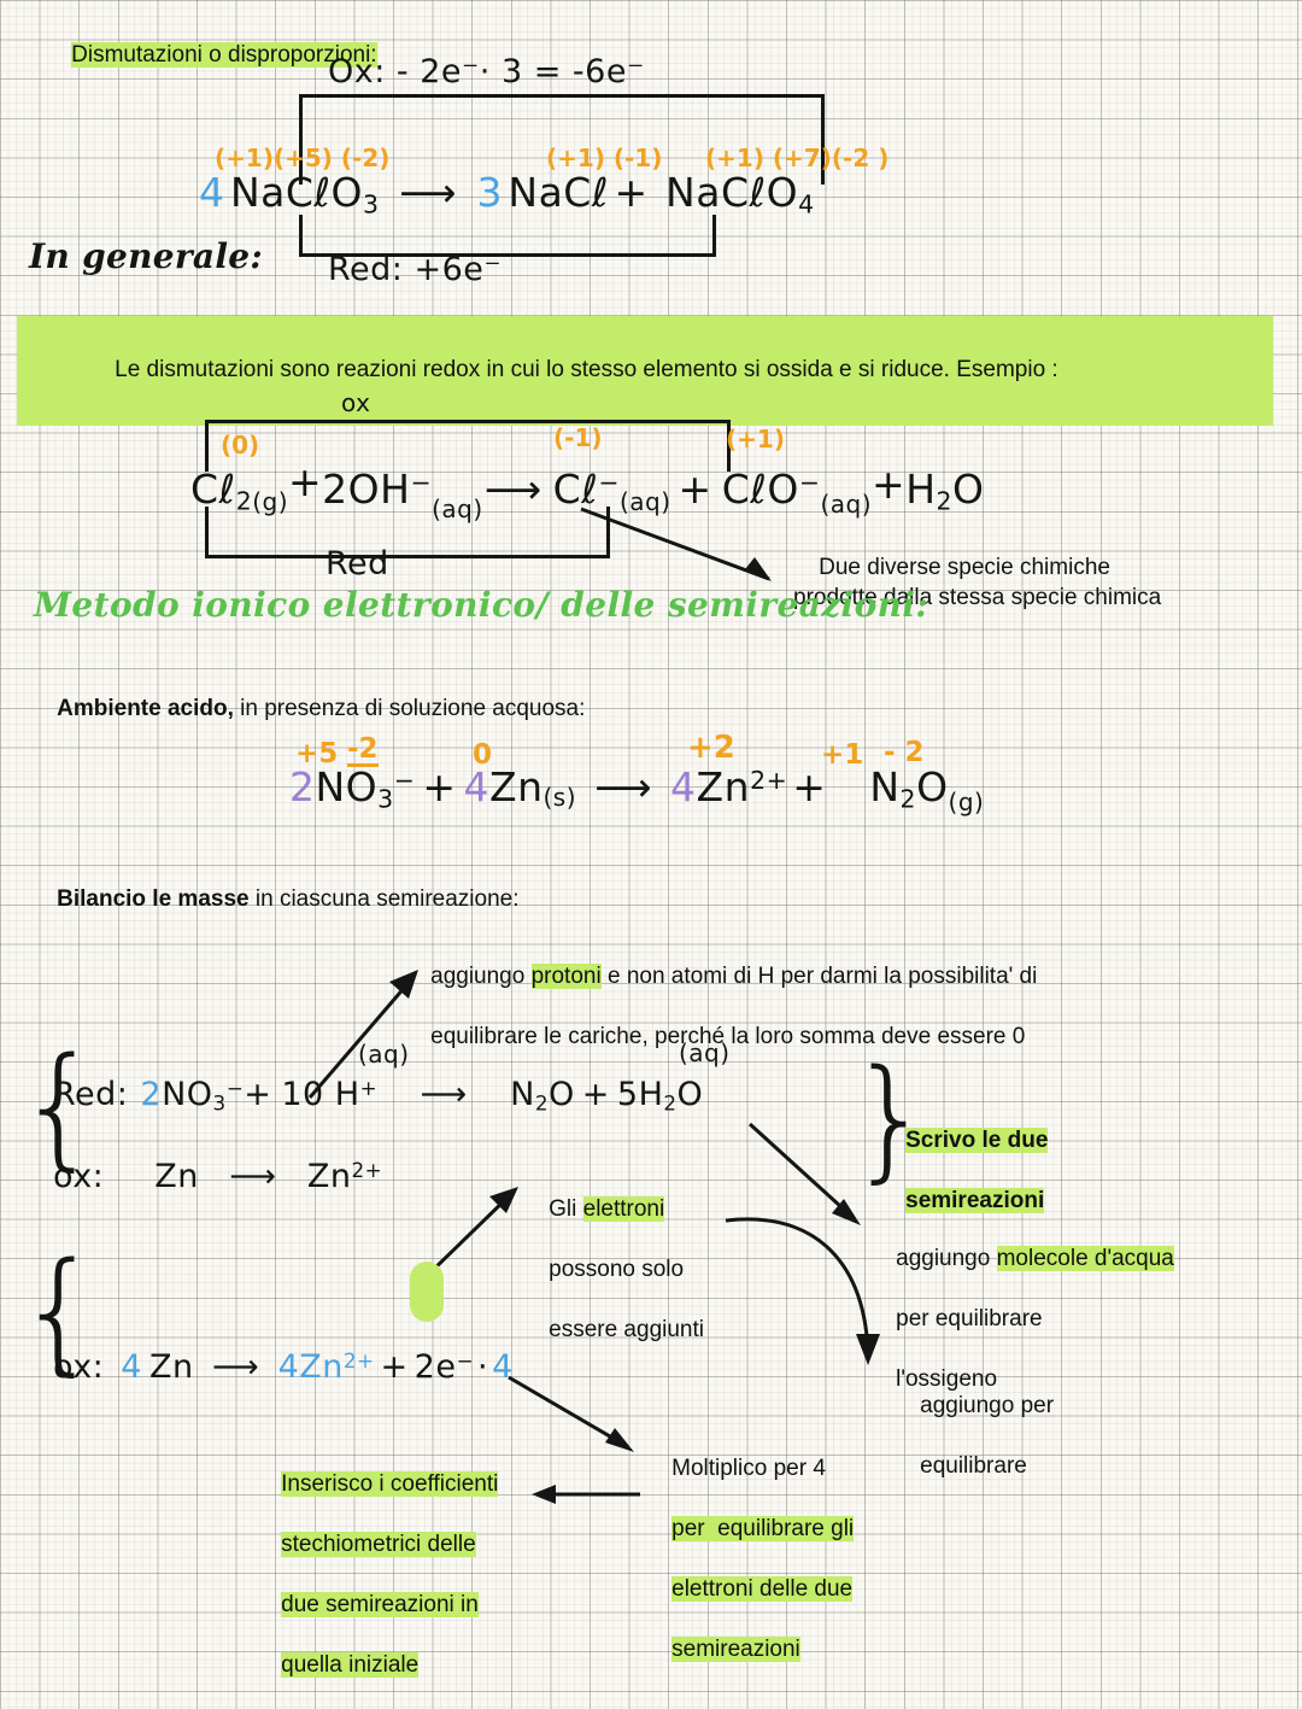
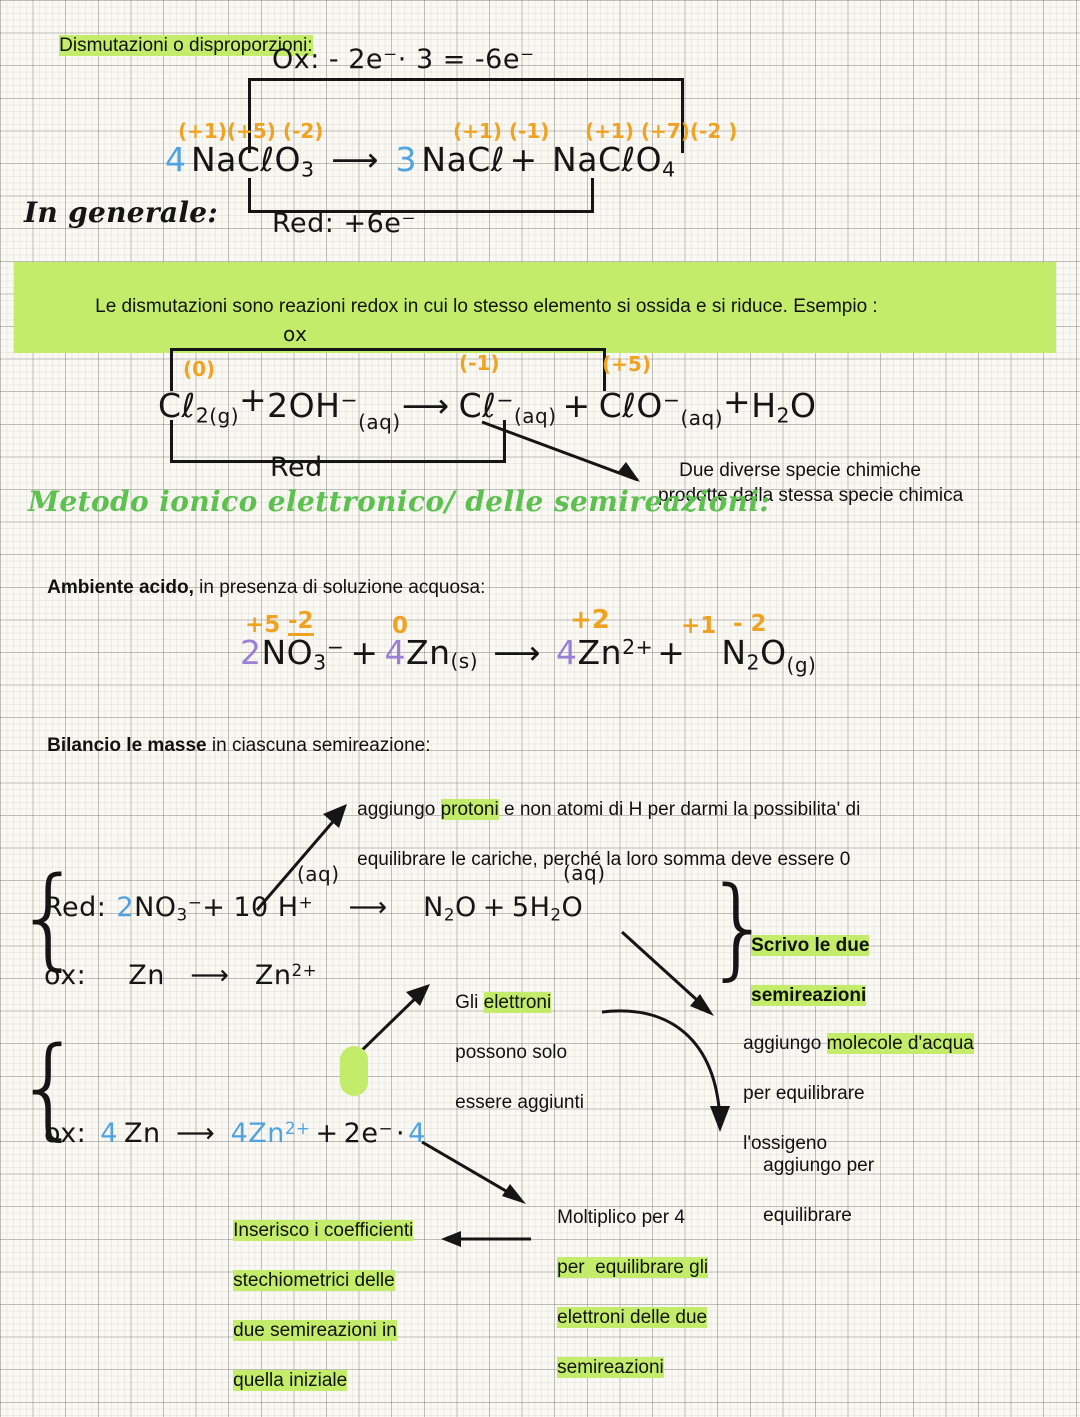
  Dismutazioni o disproporzioni:
  Ox: - 2e⁻· 3 = -6e⁻
  (+1)(+5) (-2)
  (+1) (-1)
  (+1) (+7)(-2 )
  4 NaCℓO3 ⟶ 3 NaCℓ + NaCℓO4
  Red: +6e⁻
  In generale:
  Le dismutazioni sono reazioni redox in cui lo stesso elemento si ossida e si riduce. Esempio :
  ox
  (0)
  (-1)
- (+1)
+ (+5)
  Cℓ2(g)+2OH−(aq)⟶ Cℓ−(aq) + CℓO−(aq)+H2O
  Red
  Due diverse specie chimiche prodotte dalla stessa specie chimica
  Metodo ionico elettronico/ delle semireazioni:
  Ambiente acido, in presenza di soluzione acquosa:
  +5
  -2
  0
  +2
  +1
  - 2
  2NO3− + 4Zn(s) ⟶ 4Zn2+ + N2O(g)
  Bilancio le masse in ciascuna semireazione:
  aggiungo protoni e non atomi di H per darmi la possibilita' di
  equilibrare le cariche, perché la loro somma deve essere 0
  {
  (aq)
  (aq)
  Red: 2NO3−+ 10 H+ ⟶ N2O + 5H2O
  ox: Zn ⟶ Zn2+
  Scrivo le due
  semireazioni
  Gli elettroni
  possono solo
  essere aggiunti
  aggiungo molecole d'acqua
  per equilibrare
  l'ossigeno
  aggiungo per
  equilibrare
  {
  ox: 4 Zn ⟶ 4Zn2+ + 2e− ·4
  Inserisco i coefficienti
  stechiometrici delle
  due semireazioni in
  quella iniziale
  Moltiplico per 4
  per equilibrare gli
  elettroni delle due
  semireazioni
